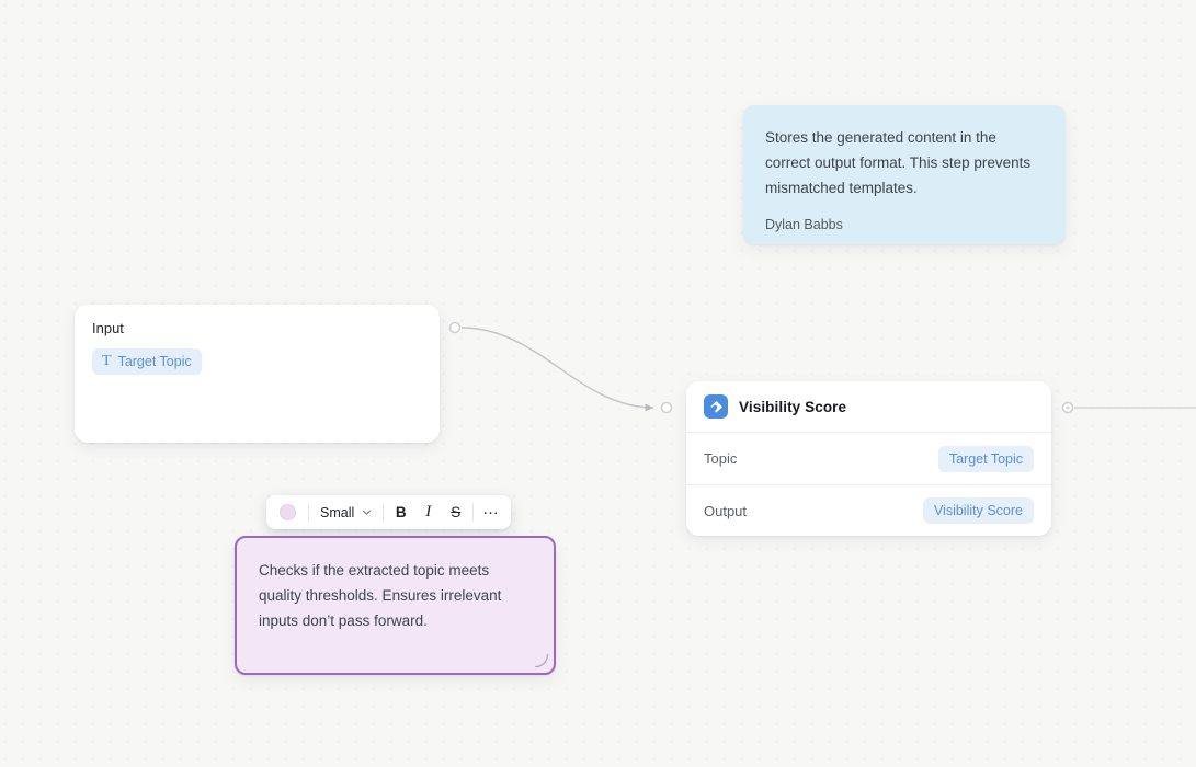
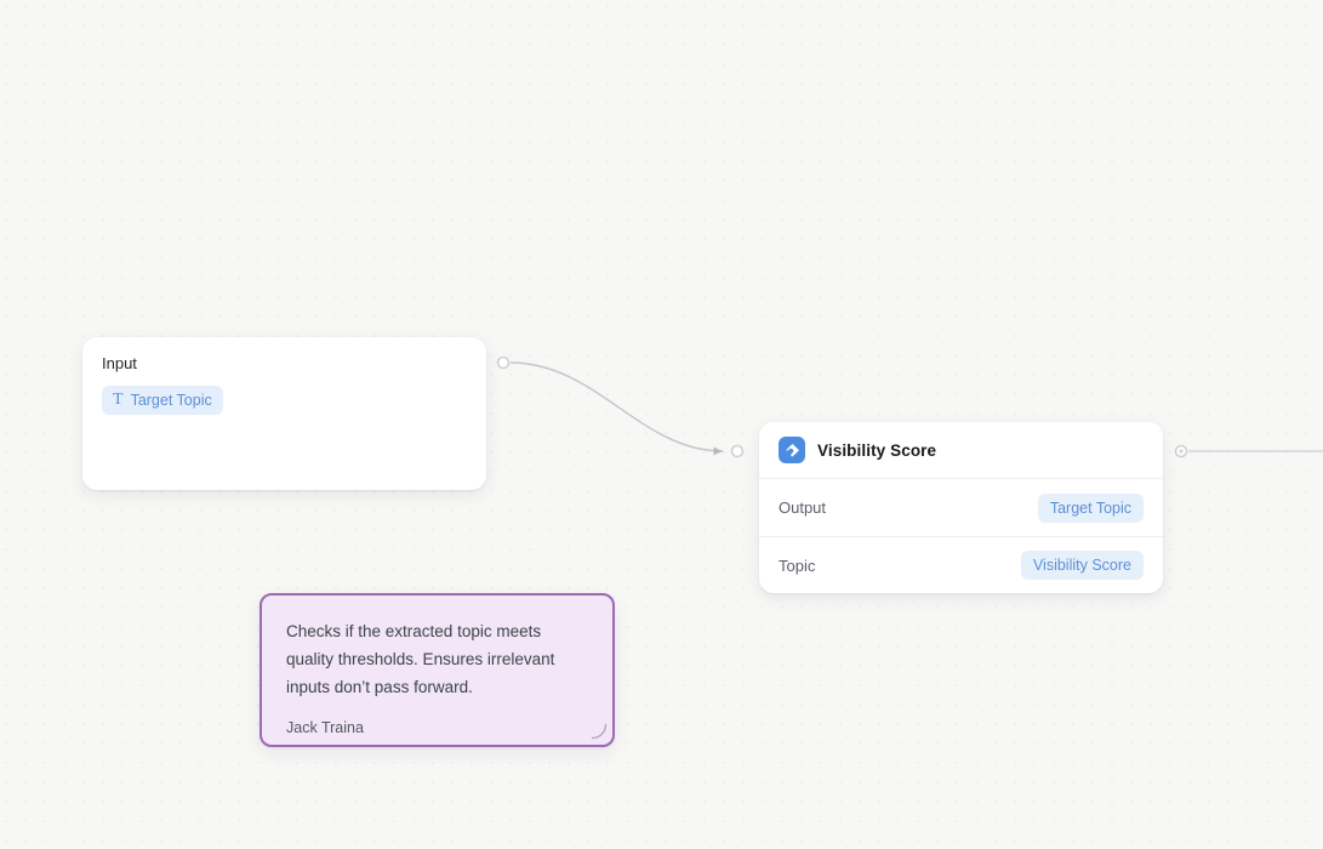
- Stores the generated content in the correct output format. This step prevents mismatched templates.
- Dylan Babbs
  Input
  T
  Target Topic
  Visibility Score
- Topic
+ Output
  Target Topic
- Output
+ Topic
  Visibility Score
- Small
- B
- I
- S
- …
  Checks if the extracted topic meets quality thresholds. Ensures irrelevant inputs don’t pass forward.
+ Jack Traina
